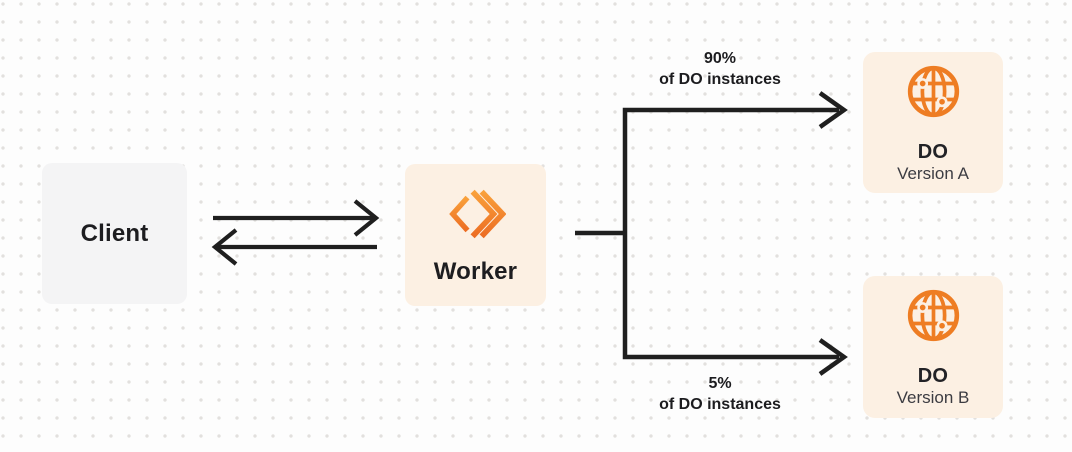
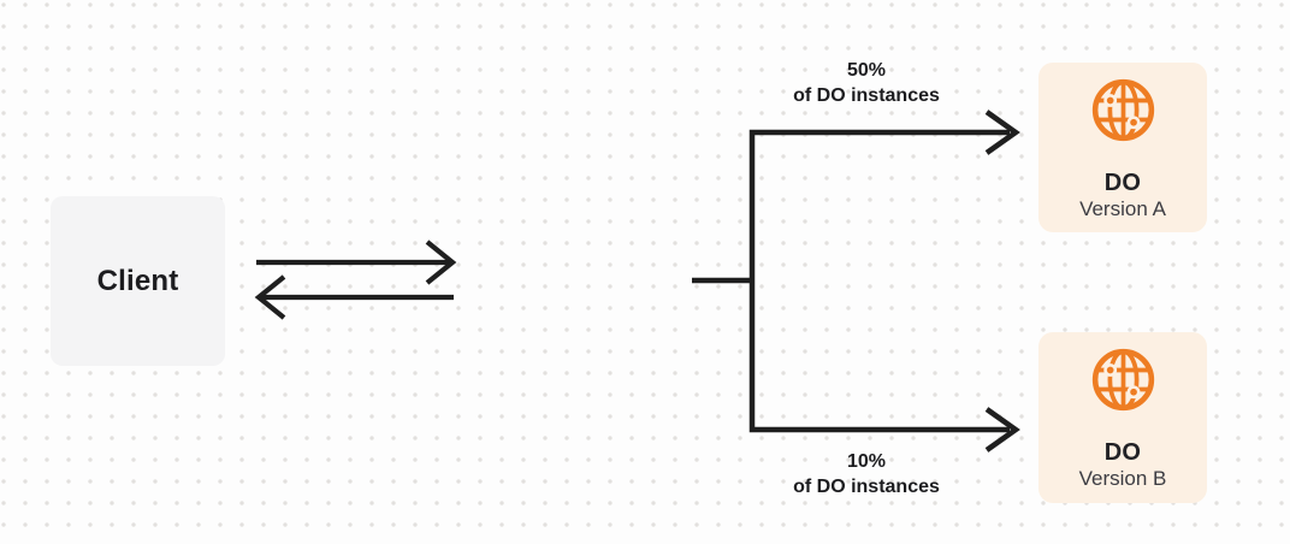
  Client
- Worker
  DO
  Version A
  DO
  Version B
- 90%
+ 50%
  of DO instances
- 5%
+ 10%
  of DO instances
